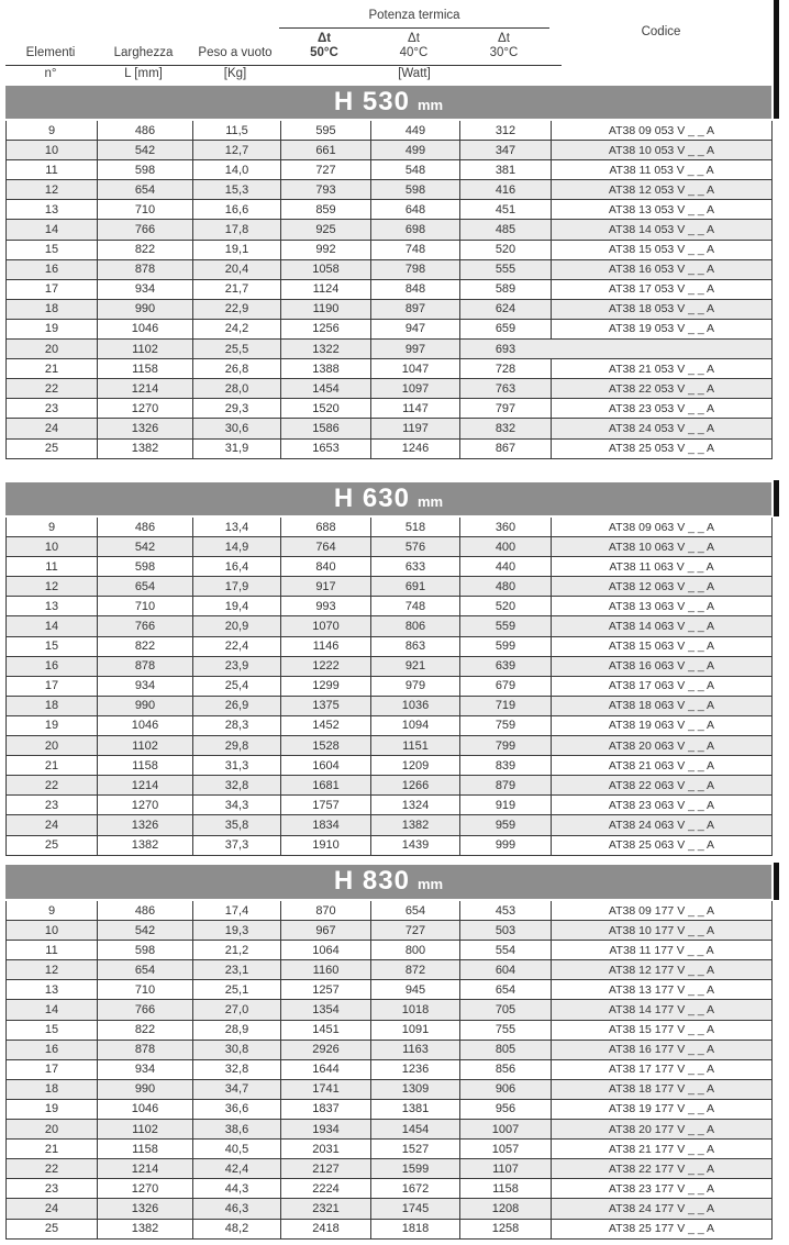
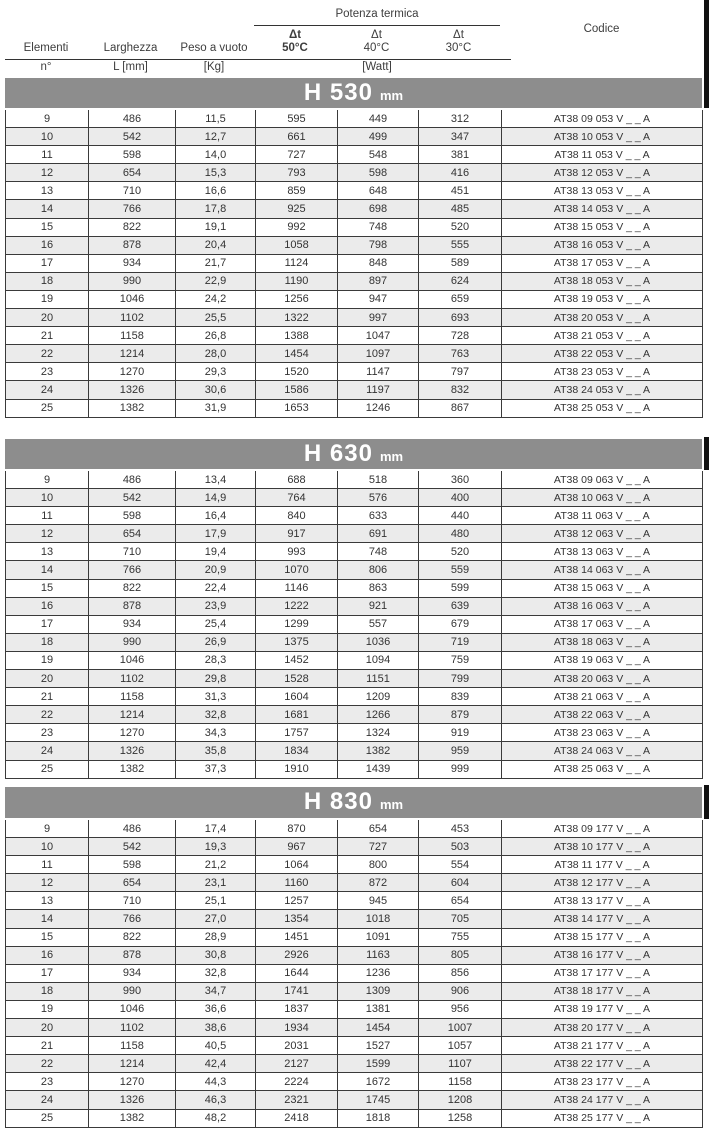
  Potenza termica
  Codice
  Elementi
  Larghezza
  Peso a vuoto
  Δt
  50°C
  Δt
  40°C
  Δt
  30°C
  n°
  L [mm]
  [Kg]
  [Watt]
  H 530
  mm
  9
  486
  11,5
  595
  449
  312
  AT38 09 053 V _ _ A
  10
  542
  12,7
  661
  499
  347
  AT38 10 053 V _ _ A
  11
  598
  14,0
  727
  548
  381
  AT38 11 053 V _ _ A
  12
  654
  15,3
  793
  598
  416
  AT38 12 053 V _ _ A
  13
  710
  16,6
  859
  648
  451
  AT38 13 053 V _ _ A
  14
  766
  17,8
  925
  698
  485
  AT38 14 053 V _ _ A
  15
  822
  19,1
  992
  748
  520
  AT38 15 053 V _ _ A
  16
  878
  20,4
  1058
  798
  555
  AT38 16 053 V _ _ A
  17
  934
  21,7
  1124
  848
  589
  AT38 17 053 V _ _ A
  18
  990
  22,9
  1190
  897
  624
  AT38 18 053 V _ _ A
  19
  1046
  24,2
  1256
  947
  659
  AT38 19 053 V _ _ A
  20
  1102
  25,5
  1322
  997
  693
+ AT38 20 053 V _ _ A
  21
  1158
  26,8
  1388
  1047
  728
  AT38 21 053 V _ _ A
  22
  1214
  28,0
  1454
  1097
  763
  AT38 22 053 V _ _ A
  23
  1270
  29,3
  1520
  1147
  797
  AT38 23 053 V _ _ A
  24
  1326
  30,6
  1586
  1197
  832
  AT38 24 053 V _ _ A
  25
  1382
  31,9
  1653
  1246
  867
  AT38 25 053 V _ _ A
  H 630
  mm
  9
  486
  13,4
  688
  518
  360
  AT38 09 063 V _ _ A
  10
  542
  14,9
  764
  576
  400
  AT38 10 063 V _ _ A
  11
  598
  16,4
  840
  633
  440
  AT38 11 063 V _ _ A
  12
  654
  17,9
  917
  691
  480
  AT38 12 063 V _ _ A
  13
  710
  19,4
  993
  748
  520
  AT38 13 063 V _ _ A
  14
  766
  20,9
  1070
  806
  559
  AT38 14 063 V _ _ A
  15
  822
  22,4
  1146
  863
  599
  AT38 15 063 V _ _ A
  16
  878
  23,9
  1222
  921
  639
  AT38 16 063 V _ _ A
  17
  934
  25,4
  1299
- 979
+ 557
  679
  AT38 17 063 V _ _ A
  18
  990
  26,9
  1375
  1036
  719
  AT38 18 063 V _ _ A
  19
  1046
  28,3
  1452
  1094
  759
  AT38 19 063 V _ _ A
  20
  1102
  29,8
  1528
  1151
  799
  AT38 20 063 V _ _ A
  21
  1158
  31,3
  1604
  1209
  839
  AT38 21 063 V _ _ A
  22
  1214
  32,8
  1681
  1266
  879
  AT38 22 063 V _ _ A
  23
  1270
  34,3
  1757
  1324
  919
  AT38 23 063 V _ _ A
  24
  1326
  35,8
  1834
  1382
  959
  AT38 24 063 V _ _ A
  25
  1382
  37,3
  1910
  1439
  999
  AT38 25 063 V _ _ A
  H 830
  mm
  9
  486
  17,4
  870
  654
  453
  AT38 09 177 V _ _ A
  10
  542
  19,3
  967
  727
  503
  AT38 10 177 V _ _ A
  11
  598
  21,2
  1064
  800
  554
  AT38 11 177 V _ _ A
  12
  654
  23,1
  1160
  872
  604
  AT38 12 177 V _ _ A
  13
  710
  25,1
  1257
  945
  654
  AT38 13 177 V _ _ A
  14
  766
  27,0
  1354
  1018
  705
  AT38 14 177 V _ _ A
  15
  822
  28,9
  1451
  1091
  755
  AT38 15 177 V _ _ A
  16
  878
  30,8
  2926
  1163
  805
  AT38 16 177 V _ _ A
  17
  934
  32,8
  1644
  1236
  856
  AT38 17 177 V _ _ A
  18
  990
  34,7
  1741
  1309
  906
  AT38 18 177 V _ _ A
  19
  1046
  36,6
  1837
  1381
  956
  AT38 19 177 V _ _ A
  20
  1102
  38,6
  1934
  1454
  1007
  AT38 20 177 V _ _ A
  21
  1158
  40,5
  2031
  1527
  1057
  AT38 21 177 V _ _ A
  22
  1214
  42,4
  2127
  1599
  1107
  AT38 22 177 V _ _ A
  23
  1270
  44,3
  2224
  1672
  1158
  AT38 23 177 V _ _ A
  24
  1326
  46,3
  2321
  1745
  1208
  AT38 24 177 V _ _ A
  25
  1382
  48,2
  2418
  1818
  1258
  AT38 25 177 V _ _ A
